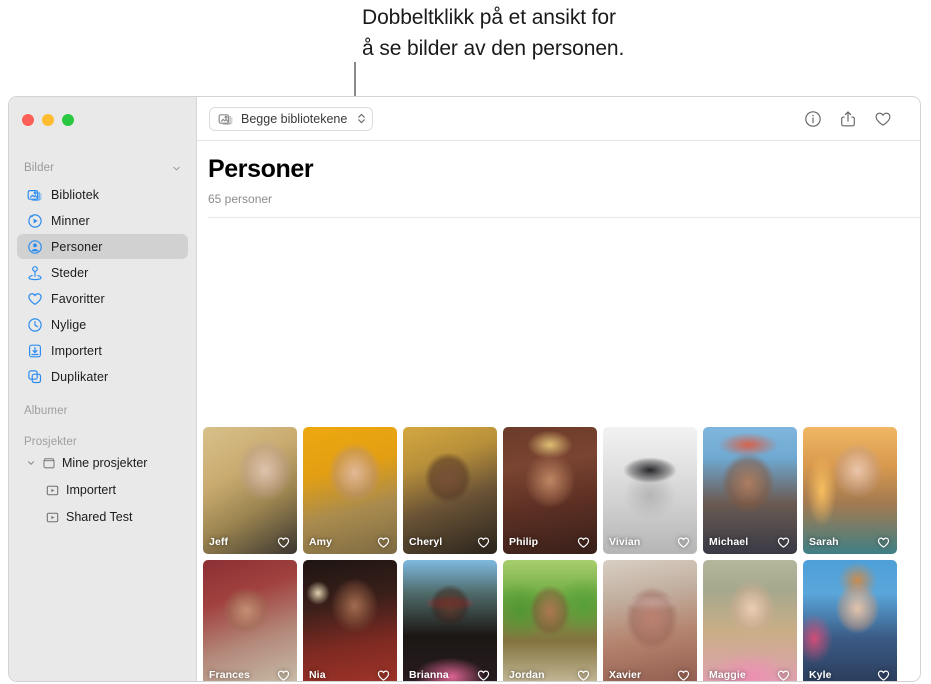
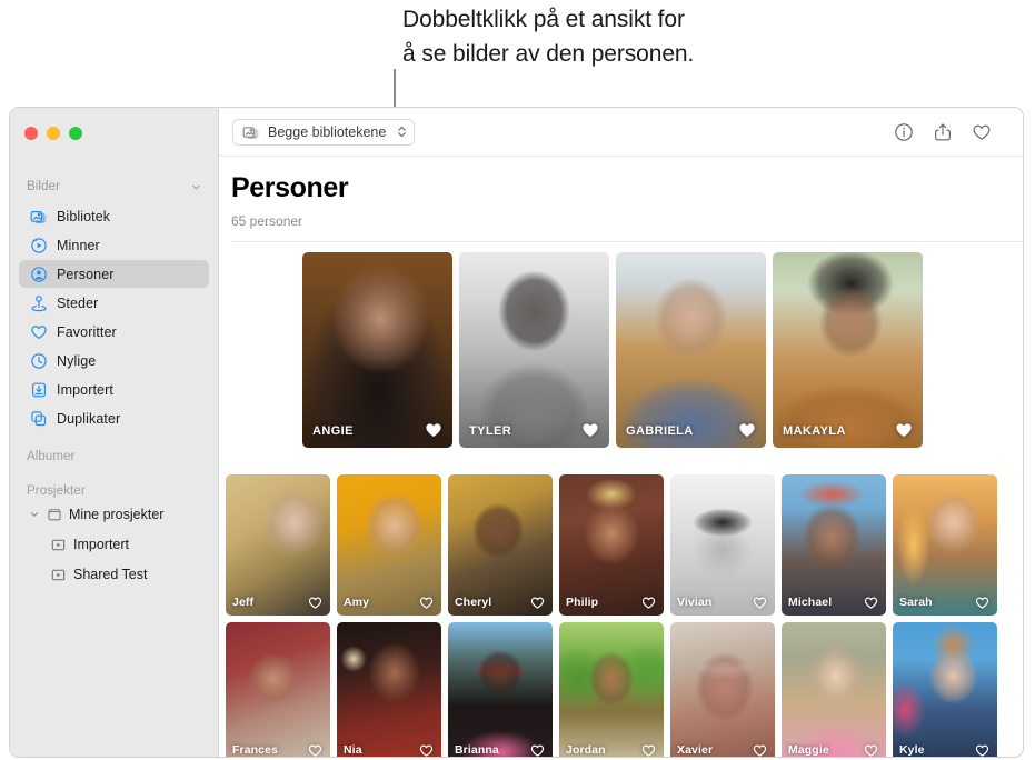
  Dobbeltklikk på et ansikt for
  å se bilder av den personen.
  Bilder
  Bibliotek
  Minner
  Personer
  Steder
  Favoritter
  Nylige
  Importert
  Duplikater
  Albumer
  Prosjekter
  Mine prosjekter
  Importert
  Shared Test
  Begge bibliotekene
  Personer
  65 personer
+ ANGIE
+ TYLER
+ GABRIELA
+ MAKAYLA
  Jeff
  Amy
  Cheryl
  Philip
  Vivian
  Michael
  Sarah
  Frances
  Nia
  Brianna
  Jordan
  Xavier
  Maggie
  Kyle
